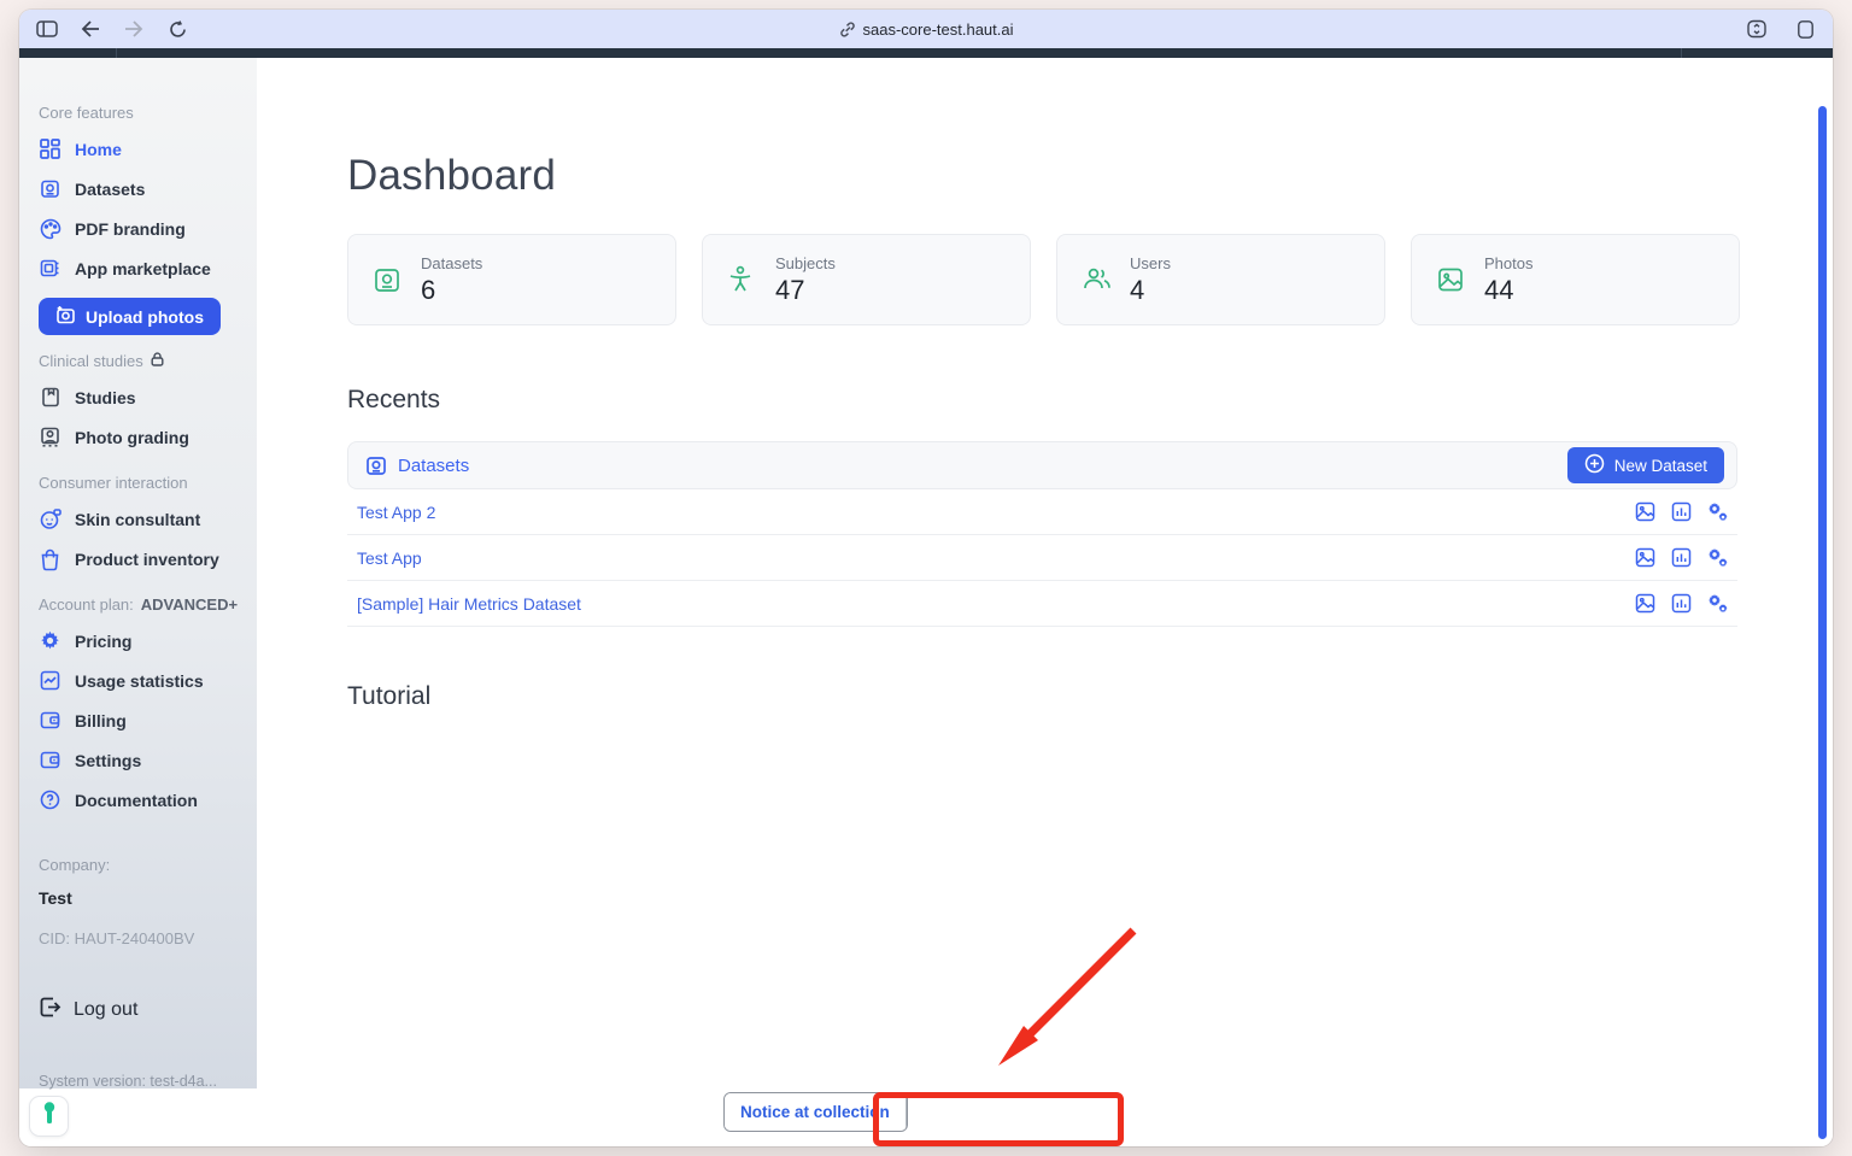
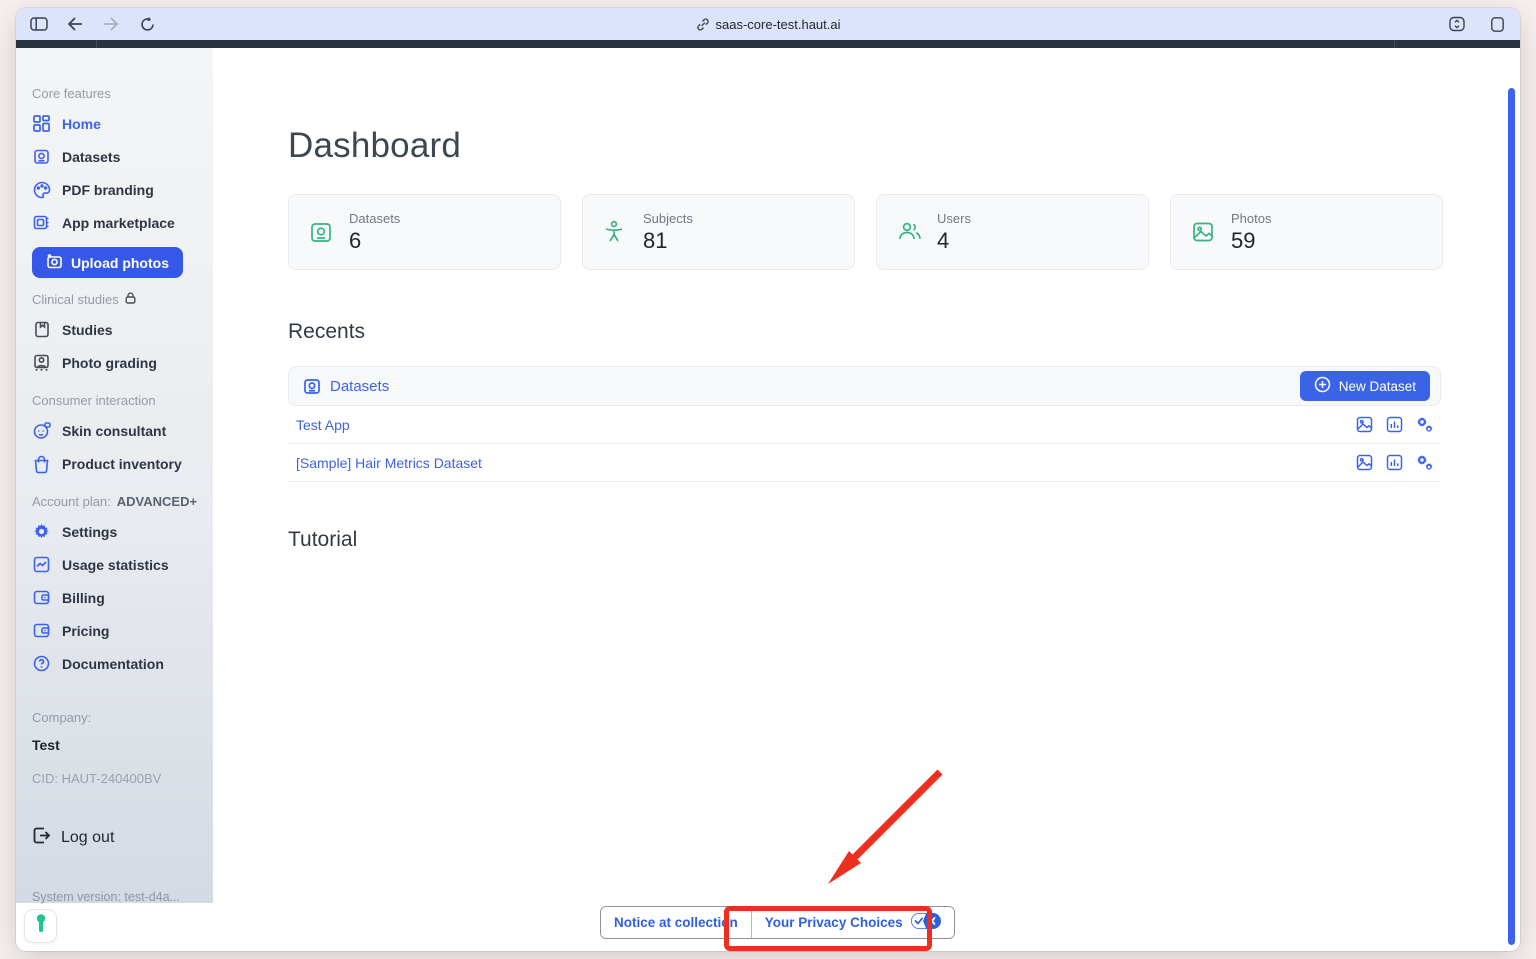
  saas-core-test.haut.ai
  Core features
  Home
  Datasets
  PDF branding
  App marketplace
  Upload photos
  Clinical studies
  Studies
  Photo grading
  Consumer interaction
  Skin consultant
  Product inventory
  Account plan:
  ADVANCED+
- Pricing
+ Settings
  Usage statistics
  Billing
- Settings
+ Pricing
  Documentation
  Company:
  Test
  CID: HAUT-240400BV
  Log out
  System version: test-d4a...
  Dashboard
  Datasets
  6
  Subjects
- 47
+ 81
  Users
  4
  Photos
- 44
+ 59
  Recents
  Datasets
  New Dataset
- Test App 2
  Test App
  [Sample] Hair Metrics Dataset
  Tutorial
  Notice at collection
+ Your Privacy Choices
